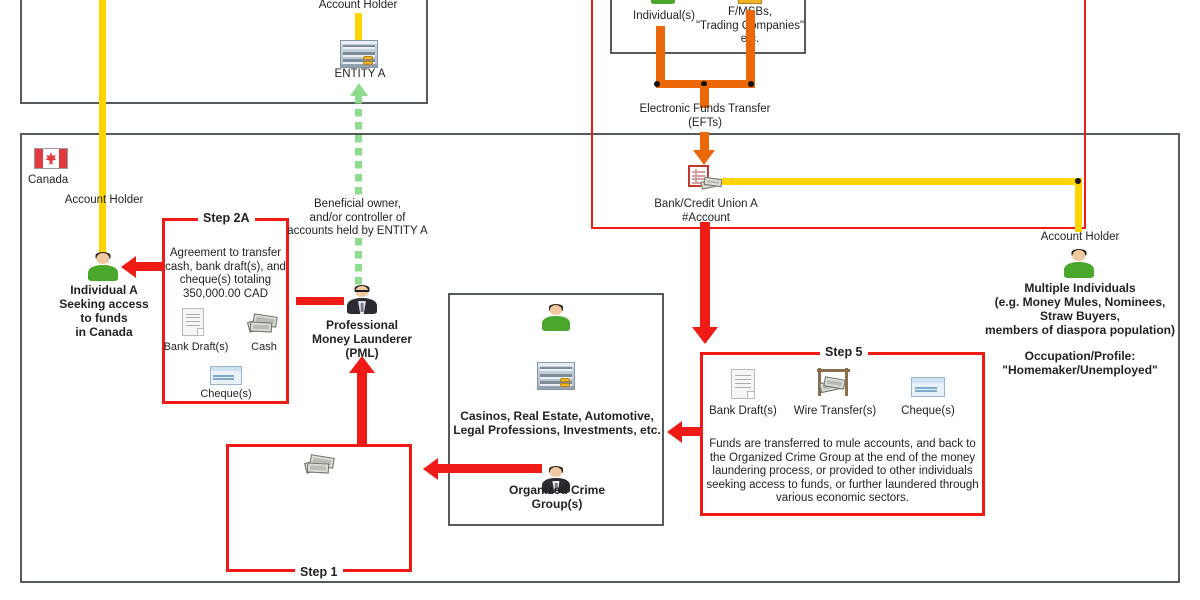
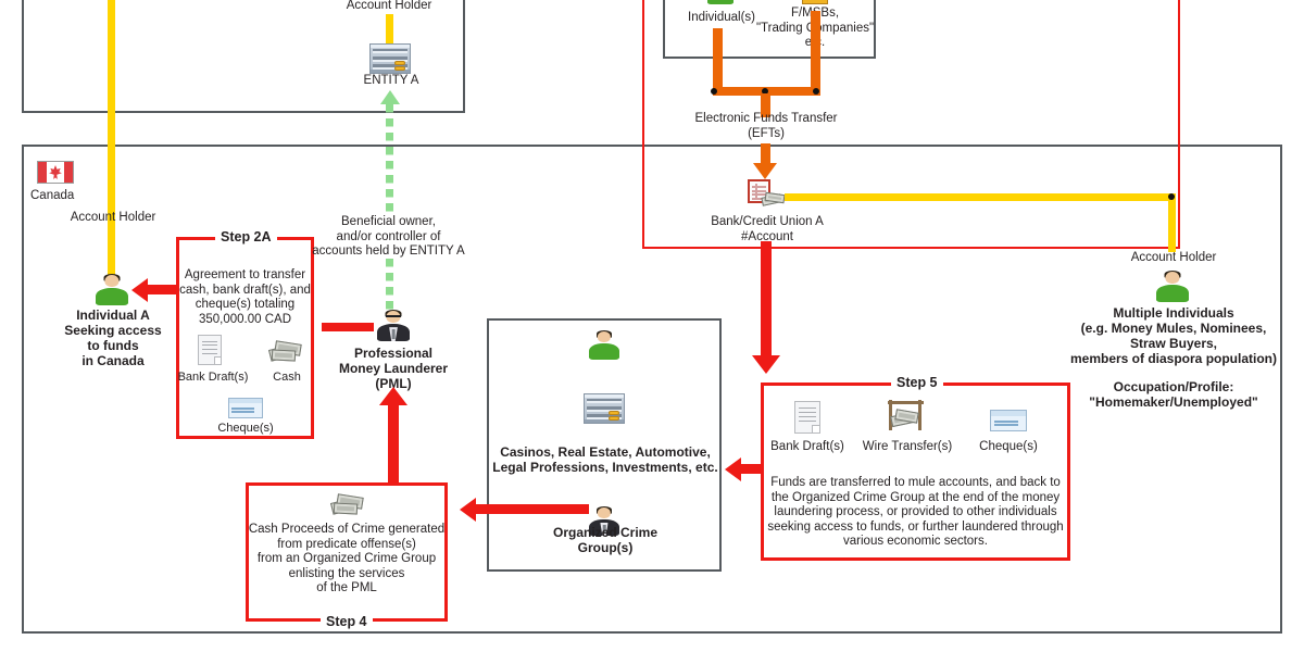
  Account Holder
  ENTITY A
  Individual(s)
  F/MBs,
  "Tradingmpanies"
  Electronic Funds Transfer
  (EFTs)
  Bank/Credit Union A
  #Account
  Canada
  Account Holder
  Individual A
  Seeking access
  to funds
  in Canada
  Step 2A
  Agreement to transfer
  cash, bank draft(s), and
  cheque(s) totaling
  350,000.00 CAD
  Bank Draft(s)
  Cash
  Cheque(s)
  Beneficial owner,
  and/or controller of
  accounts held by ENTITY A
  Professional
  Money Launderer
  (PML)
  Casinos, Real Estate, Automotive,
  Legal Professions, Investments, etc.
  Organized Crime
  Group(s)
- Step 1
+ Step 4
+ Cash Proceeds of Crime generated
+ from predicate offense(s)
+ from an Organized Crime Group
+ enlisting the services
+ of the PML
  Step 5
  Bank Draft(s)
  Wire Transfer(s)
  Cheque(s)
  Funds are transferred to mule accounts, and back to
  the Organized Crime Group at the end of the money
  laundering process, or provided to other individuals
  seeking access to funds, or further laundered through
  various economic sectors.
  Account Holder
  Multiple Individuals
  (e.g. Money Mules, Nominees,
  Straw Buyers,
  members of diaspora population)
  Occupation/Profile:
  "Homemaker/Unemployed"
